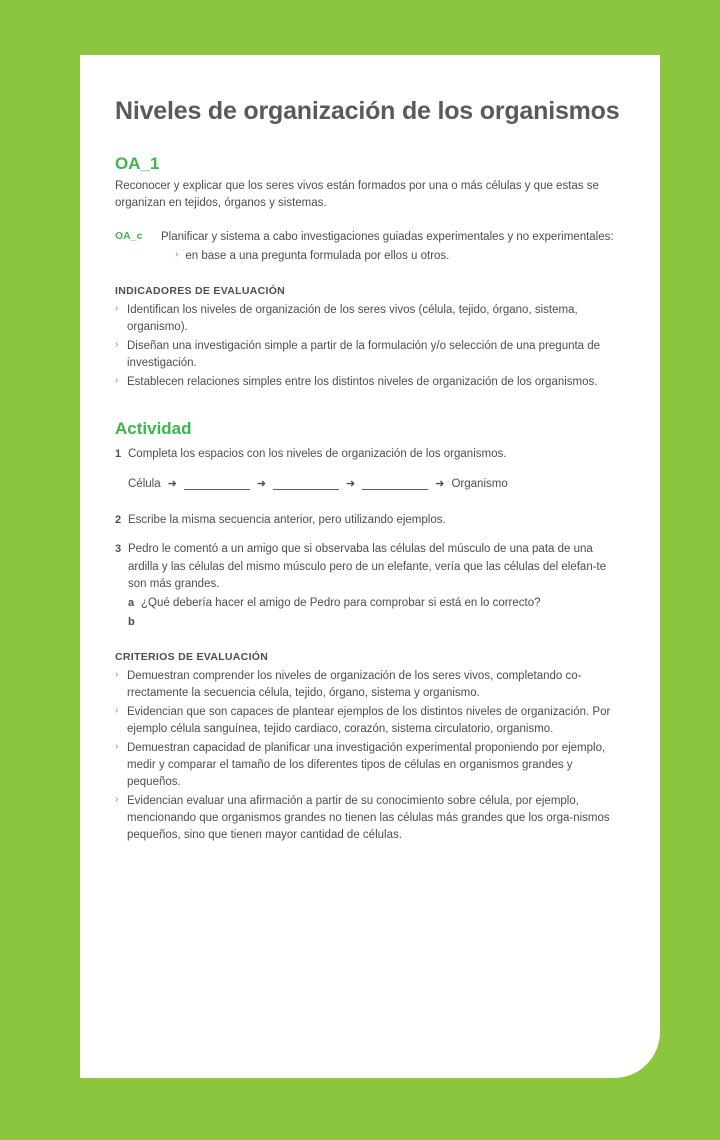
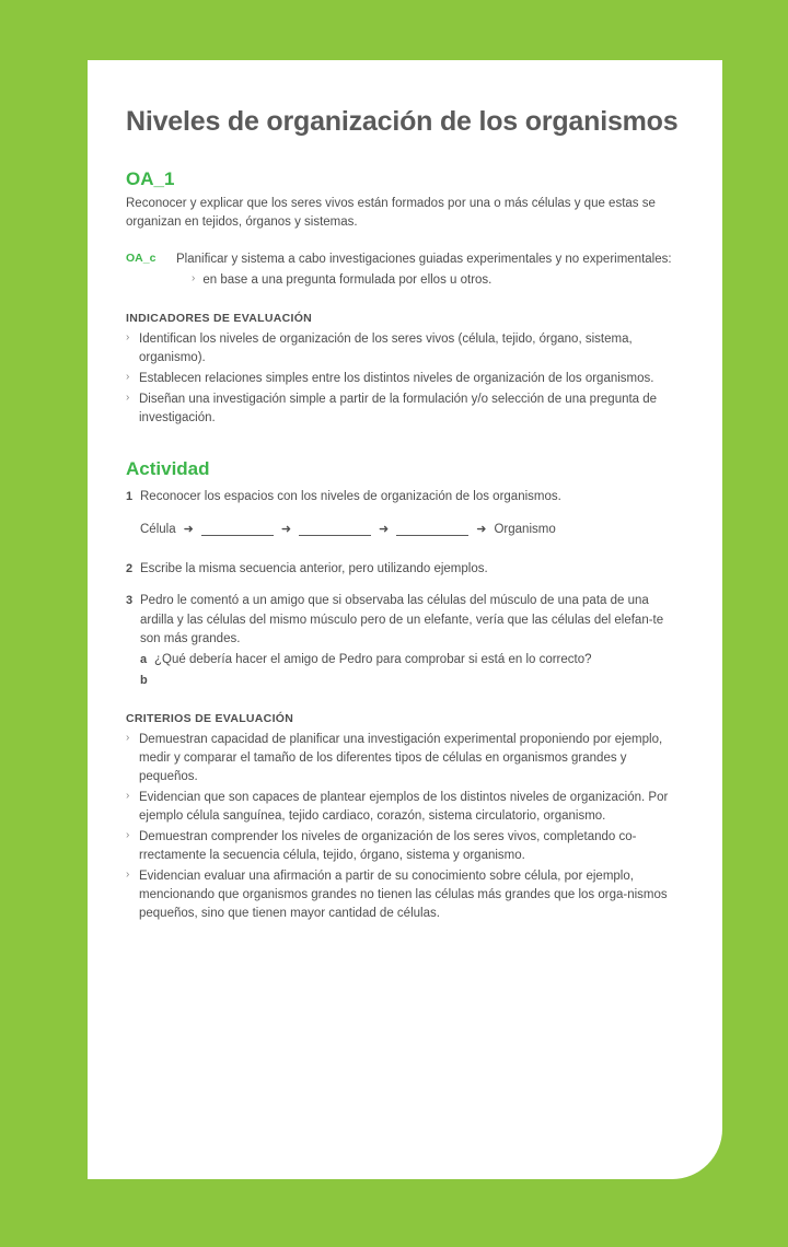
  Niveles de organización de los organismos
  OA_1
  Reconocer y explicar que los seres vivos están formados por una o más células y que estas se organizan en tejidos, órganos y sistemas.
  OA_c
  Planificar y sistema a cabo investigaciones guiadas experimentales y no experimentales:
  ›
  en base a una pregunta formulada por ellos u otros.
  INDICADORES DE EVALUACIÓN
  ›
  Identifican los niveles de organización de los seres vivos (célula, tejido, órgano, sistema, organismo).
  ›
- Diseñan una investigación simple a partir de la formulación y/o selección de una pregunta de investigación.
+ Establecen relaciones simples entre los distintos niveles de organización de los organismos.
  ›
- Establecen relaciones simples entre los distintos niveles de organización de los organismos.
+ Diseñan una investigación simple a partir de la formulación y/o selección de una pregunta de investigación.
  Actividad
  1
- Completa los espacios con los niveles de organización de los organismos.
+ Reconocer los espacios con los niveles de organización de los organismos.
  Célula
  ➜
  ➜
  ➜
  ➜
  Organismo
  2
  Escribe la misma secuencia anterior, pero utilizando ejemplos.
  3
  Pedro le comentó a un amigo que si observaba las células del músculo de una pata de una ardilla y las células del mismo músculo pero de un elefante, vería que las células del elefan-te son más grandes.
  a
  ¿Qué debería hacer el amigo de Pedro para comprobar si está en lo correcto?
  b
  CRITERIOS DE EVALUACIÓN
  ›
- Demuestran comprender los niveles de organización de los seres vivos, completando co-rrectamente la secuencia célula, tejido, órgano, sistema y organismo.
+ Demuestran capacidad de planificar una investigación experimental proponiendo por ejemplo, medir y comparar el tamaño de los diferentes tipos de células en organismos grandes y pequeños.
  ›
  Evidencian que son capaces de plantear ejemplos de los distintos niveles de organización. Por ejemplo célula sanguínea, tejido cardiaco, corazón, sistema circulatorio, organismo.
  ›
- Demuestran capacidad de planificar una investigación experimental proponiendo por ejemplo, medir y comparar el tamaño de los diferentes tipos de células en organismos grandes y pequeños.
+ Demuestran comprender los niveles de organización de los seres vivos, completando co-rrectamente la secuencia célula, tejido, órgano, sistema y organismo.
  ›
  Evidencian evaluar una afirmación a partir de su conocimiento sobre célula, por ejemplo, mencionando que organismos grandes no tienen las células más grandes que los orga-nismos pequeños, sino que tienen mayor cantidad de células.
